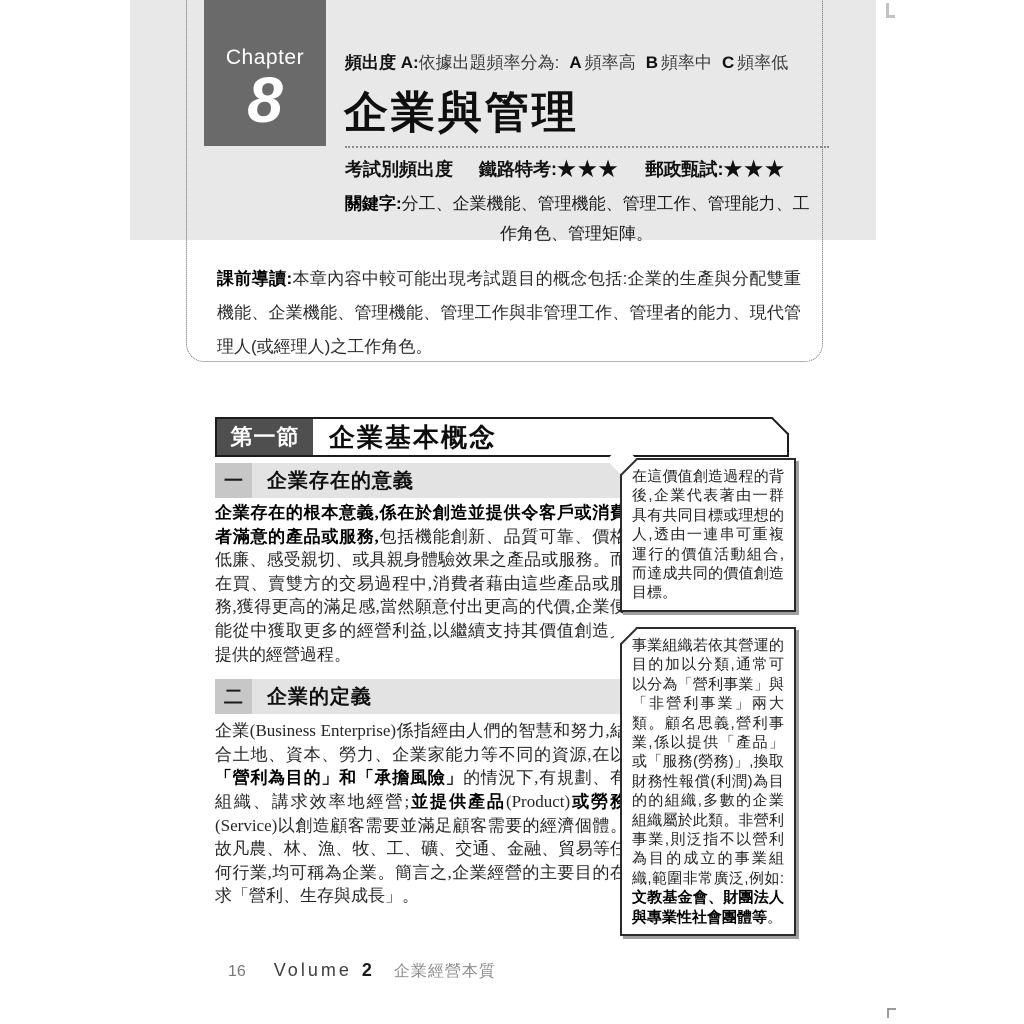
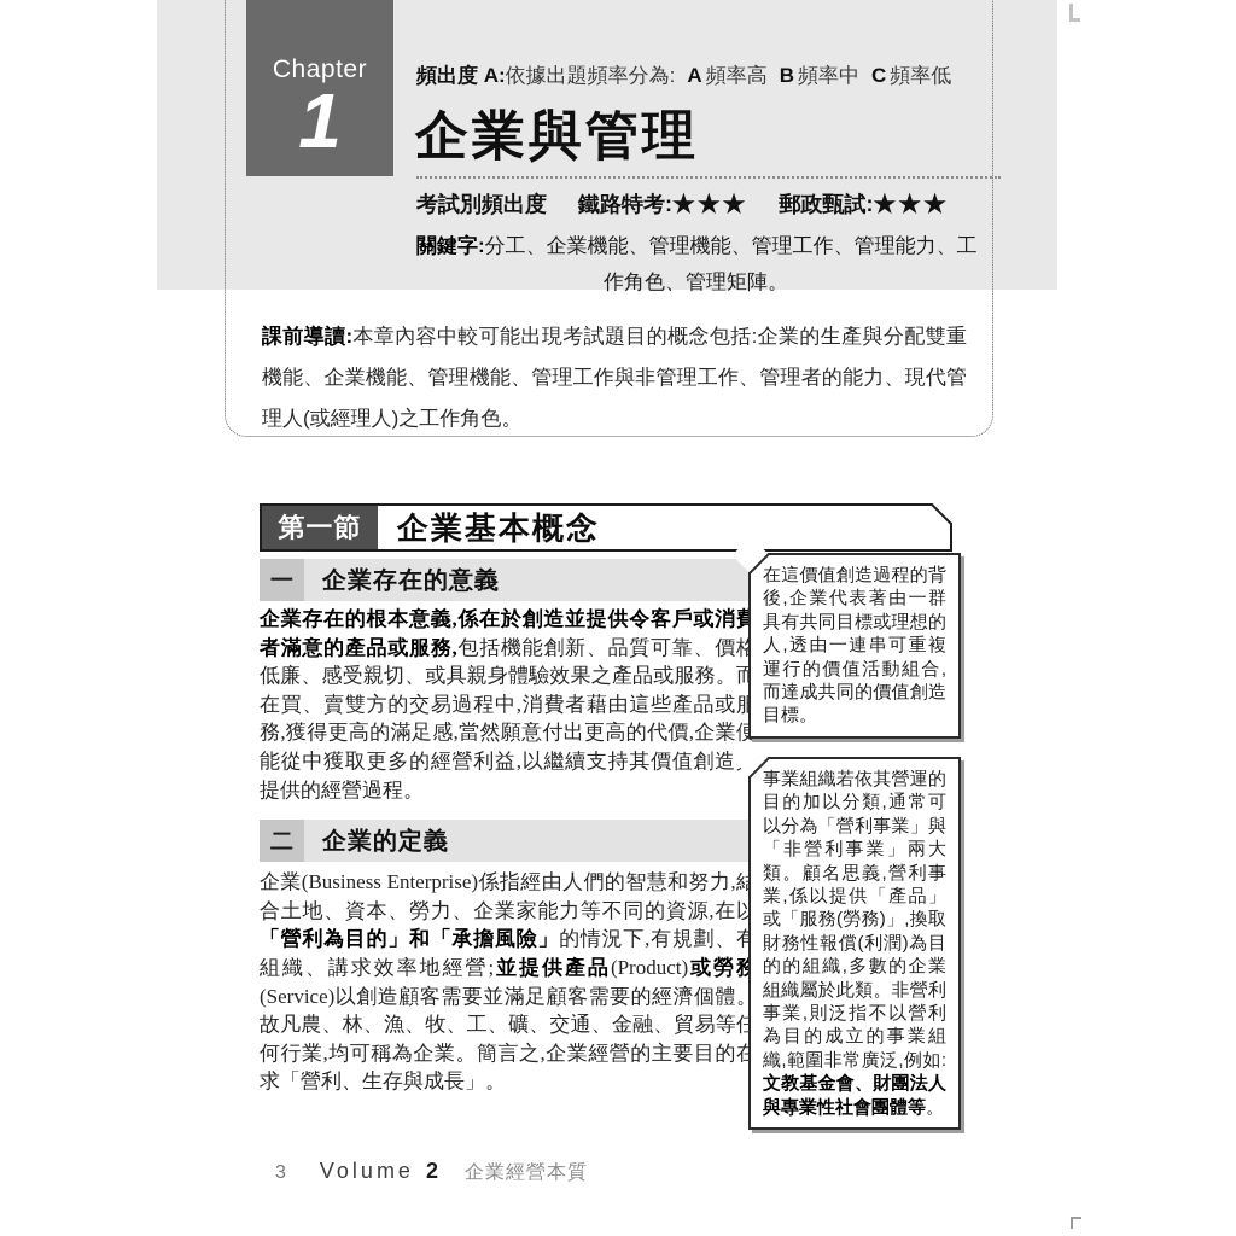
  Chapter
- 8
+ 1
  頻出度 A:依據出題頻率分為: A 頻率高 B 頻率中 C 頻率低
  企業與管理
  考試別頻出度 鐵路特考:★★★ 郵政甄試:★★★
  關鍵字:分工、企業機能、管理機能、管理工作、管理能力、工
  作角色、管理矩陣。
  課前導讀:本章內容中較可能出現考試題目的概念包括:企業的生產與分配雙重機能、企業機能、管理機能、管理工作與非管理工作、管理者的能力、現代管理人(或經理人)之工作角色。
  第一節
  企業基本概念
  一
  企業存在的意義
  企業存在的根本意義,係在於創造並提供令客戶或消費者滿意的產品或服務,包括機能創新、品質可靠、價格低廉、感受親切、或具親身體驗效果之產品或服務。而在買、賣雙方的交易過程中,消費者藉由這些產品或服務,獲得更高的滿足感,當然願意付出更高的代價,企業便能從中獲取更多的經營利益,以繼續支持其價值創造提供的經營過程。
  二
  企業的定義
  企業(Business Enterprise)係指經由人們的智慧和努力,結合土地、資本、勞力、企業家能力等不同的資源,在以「營利為目的」和「承擔風險」的情況下,有規劃、有組織、講求效率地經營;並提供產品(Product)或勞務(Service)以創造顧客需要並滿足顧客需要的經濟個體。故凡農、林、漁、牧、工、礦、交通、金融、貿易等任何行業,均可稱為企業。簡言之,企業經營的主要目的在求「營利、生存與成長」。
  在這價值創造過程的背後,企業代表著由一群具有共同目標或理想的人,透由一連串可重複運行的價值活動組合,而達成共同的價值創造目標。
  事業組織若依其營運的目的加以分類,通常可以分為「營利事業」與「非營利事業」兩大類。顧名思義,營利事業,係以提供「產品」或「服務(勞務)」,換取財務性報償(利潤)為目的的組織,多數的企業組織屬於此類。非營利事業,則泛指不以營利為目的成立的事業組織,範圍非常廣泛,例如:文教基金會、財團法人與專業性社會團體等。
- 16
+ 3
  Volume
  2
  企業經營本質
